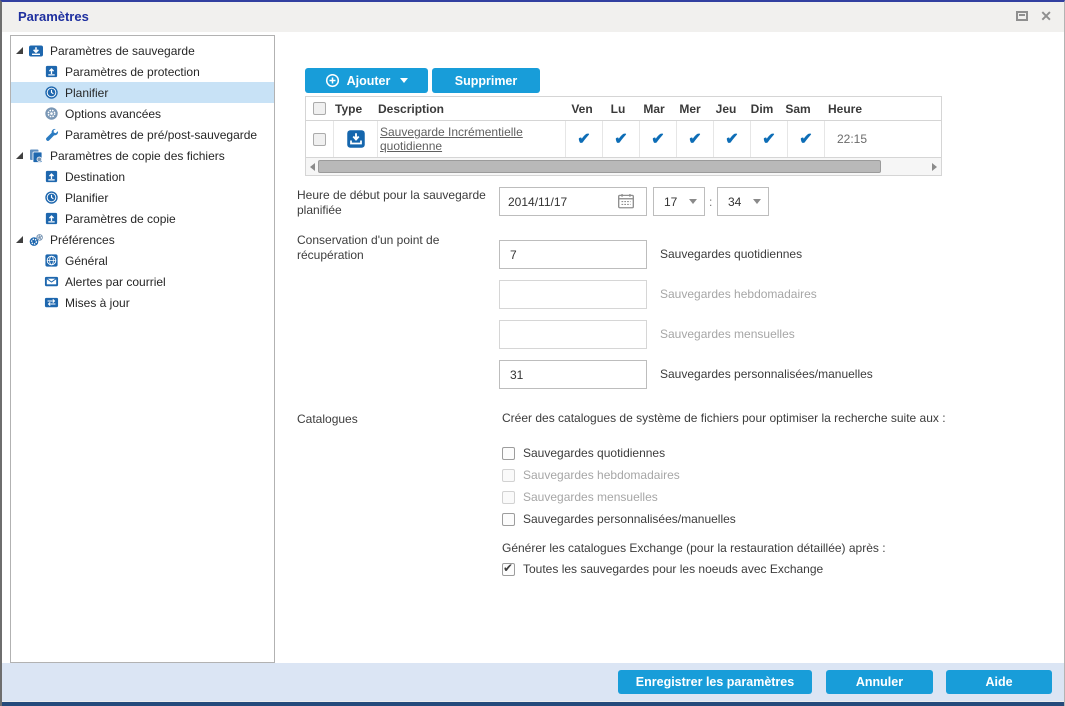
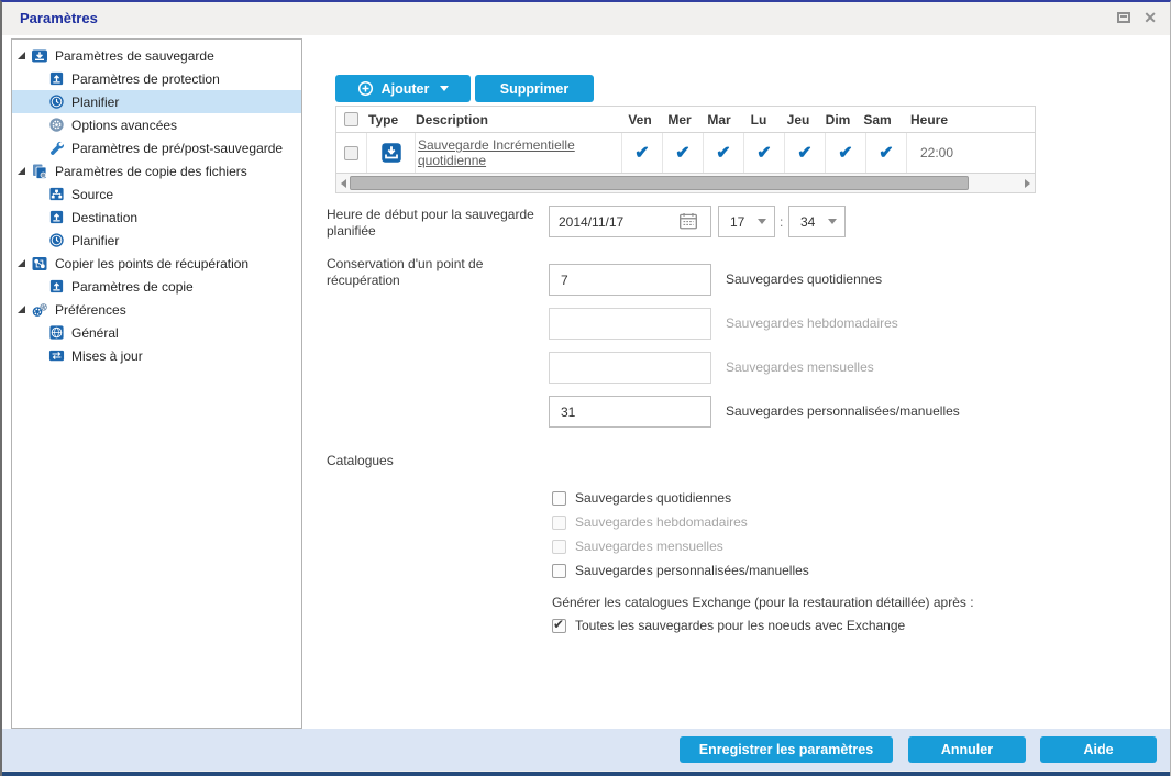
  Paramètres
  ✕
  Paramètres de sauvegarde
  Paramètres de protection
  Planifier
  Options avancées
  Paramètres de pré/post-sauvegarde
  Paramètres de copie des fichiers
+ Source
  Destination
  Planifier
+ Copier les points de récupération
  Paramètres de copie
  Préférences
  Général
- Alertes par courriel
  Mises à jour
  Ajouter
  Supprimer
  Type
  Description
  Ven
- Lu
+ Mer
  Mar
- Mer
+ Lu
  Jeu
  Dim
  Sam
  Heure
  Sauvegarde Incrémentielle quotidienne
  ✔
  ✔
  ✔
  ✔
  ✔
  ✔
  ✔
- 22:15
+ 22:00
  Heure de début pour la sauvegarde planifiée
  2014/11/17
  17
  :
  34
  Conservation d'un point de récupération
  7
  Sauvegardes quotidiennes
  Sauvegardes hebdomadaires
  Sauvegardes mensuelles
  31
  Sauvegardes personnalisées/manuelles
  Catalogues
- Créer des catalogues de système de fichiers pour optimiser la recherche suite aux :
  Sauvegardes quotidiennes
  Sauvegardes hebdomadaires
  Sauvegardes mensuelles
  Sauvegardes personnalisées/manuelles
  Générer les catalogues Exchange (pour la restauration détaillée) après :
  Toutes les sauvegardes pour les noeuds avec Exchange
  Enregistrer les paramètres
  Annuler
  Aide
